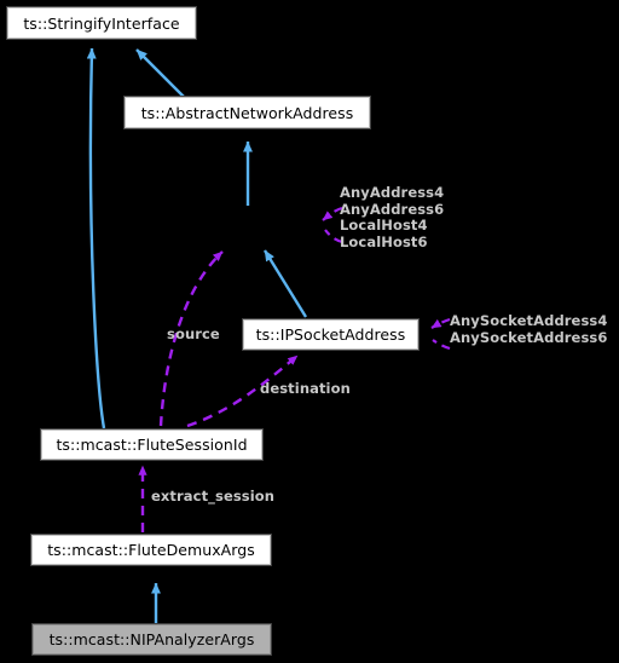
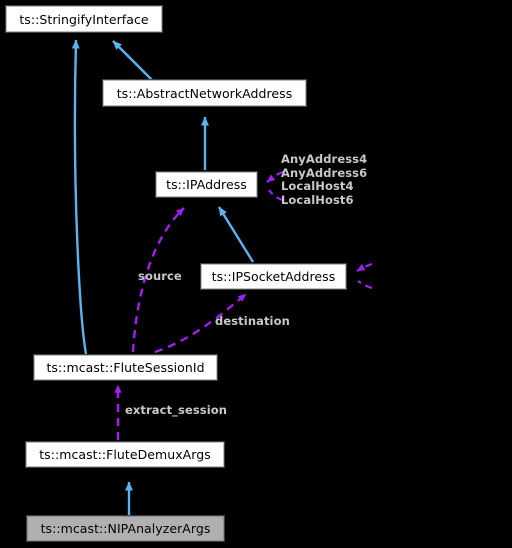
  ts::StringifyInterface
  ts::AbstractNetworkAddress
+ ts::IPAddress
  ts::IPSocketAddress
  ts::mcast::FluteSessionId
  ts::mcast::FluteDemuxArgs
  ts::mcast::NIPAnalyzerArgs
  source
  destination
  extract_session
  AnyAddress4
  AnyAddress6
  LocalHost4
  LocalHost6
- AnySocketAddress4
- AnySocketAddress6
